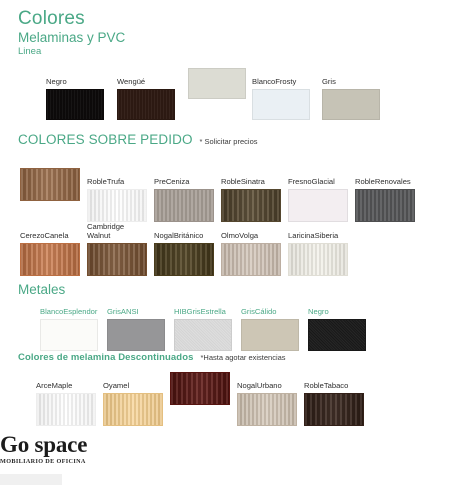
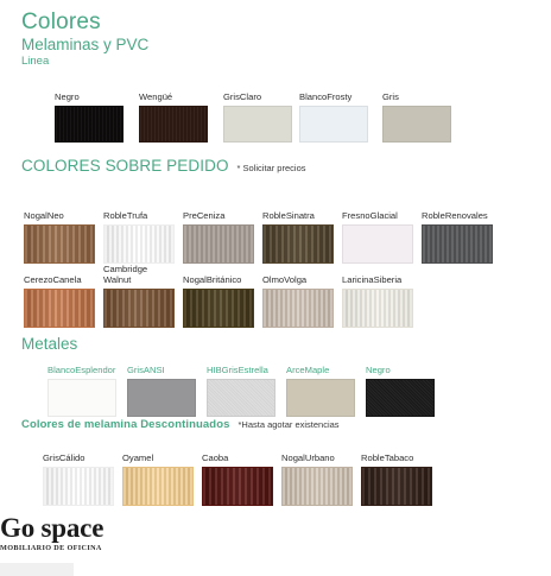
  Colores
  Melaminas y PVC
  Linea
  COLORES SOBRE PEDIDO
  * Solicitar precios
  Metales
  Colores de melamina Descontinuados
  *Hasta agotar existencias
  Negro
  Wengüé
+ GrisClaro
  BlancoFrosty
  Gris
+ NogalNeo
  RobleTrufa
  PreCeniza
  RobleSinatra
  FresnoGlacial
  RobleRenovales
  CerezoCanela
  Cambridge
  Walnut
  NogalBritánico
  OlmoVolga
  LaricinaSiberia
  BlancoEsplendor
  GrisANSI
  HIBGrisEstrella
- GrisCálido
+ ArceMaple
  Negro
- ArceMaple
+ GrisCálido
  Oyamel
+ Caoba
  NogalUrbano
  RobleTabaco
  Go space
